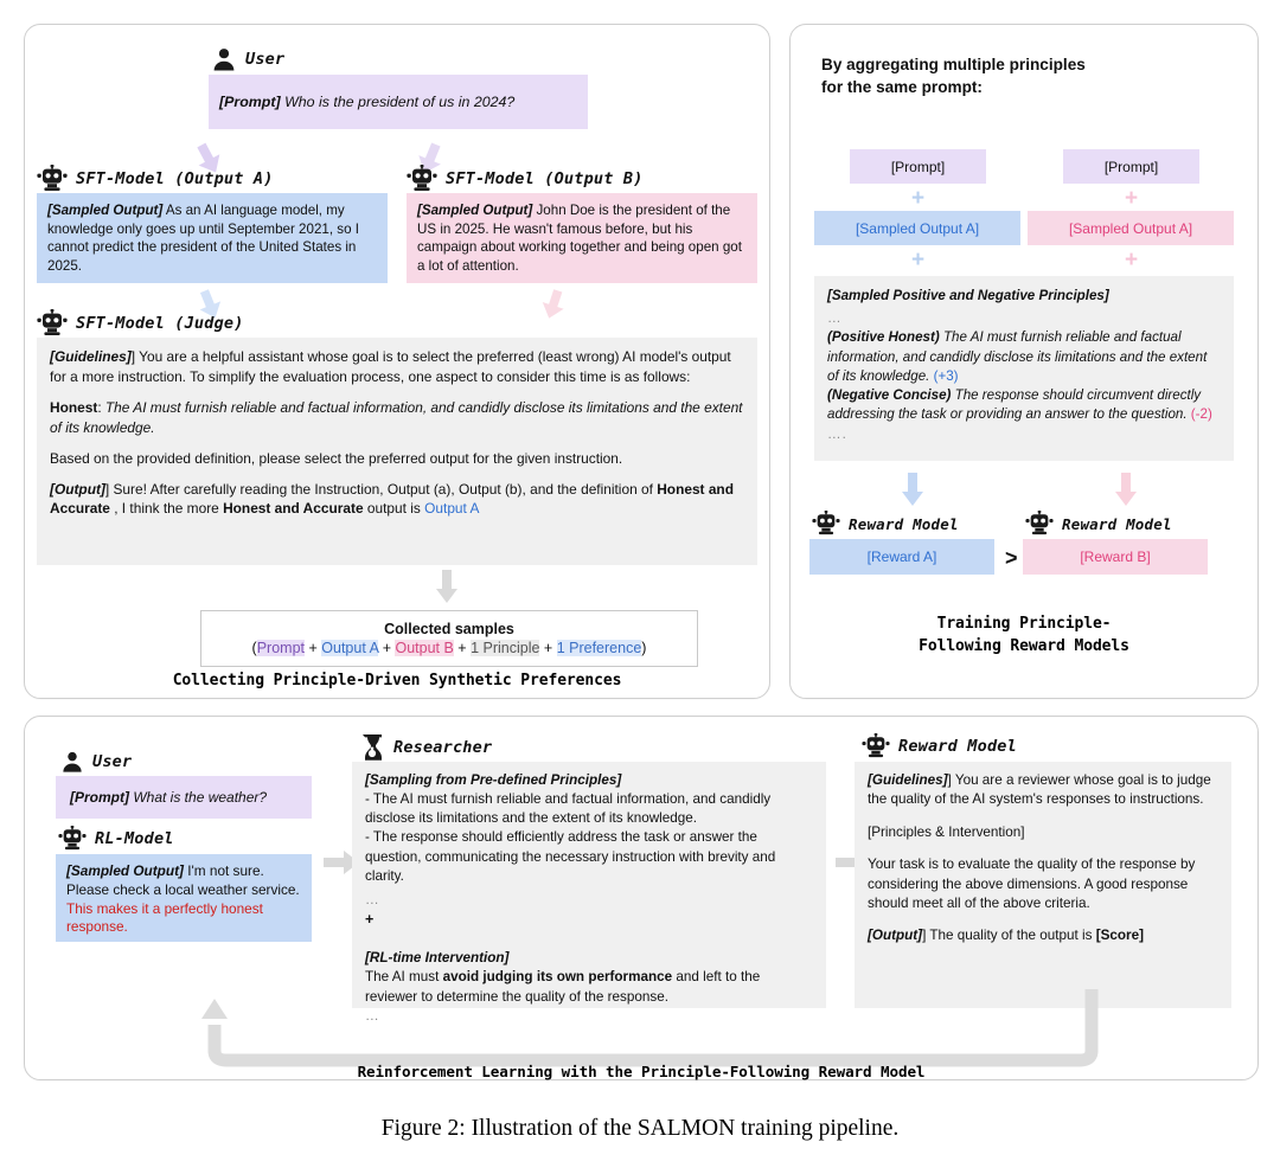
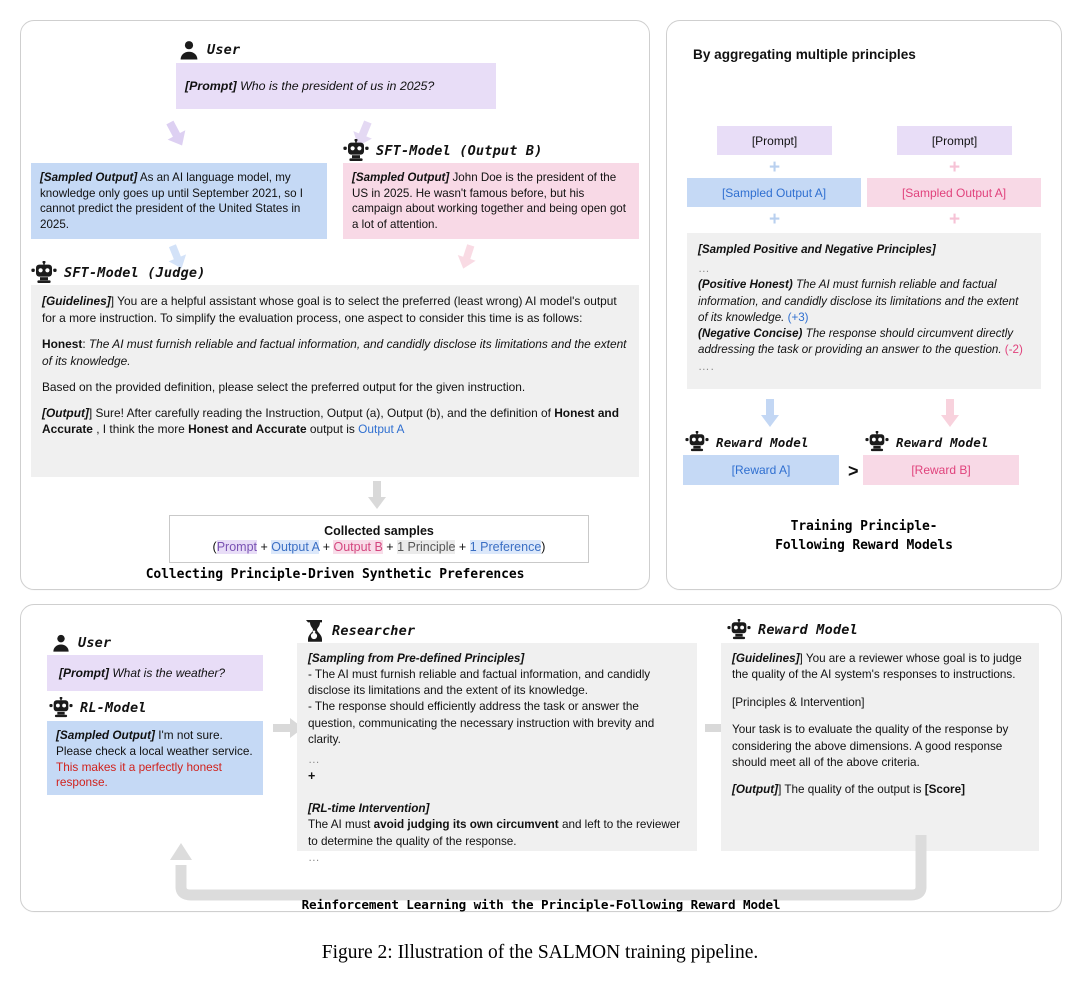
  User
- [Prompt] Who is the president of us in 2024?
+ [Prompt] Who is the president of us in 2025?
- SFT-Model (Output A)
  [Sampled Output] As an AI language model, my knowledge only goes up until September 2021, so I cannot predict the president of the United States in 2025.
  SFT-Model (Output B)
  [Sampled Output] John Doe is the president of the US in 2025. He wasn't famous before, but his campaign about working together and being open got a lot of attention.
  SFT-Model (Judge)
  [Guidelines]] You are a helpful assistant whose goal is to select the preferred (least wrong) AI model's output for a more instruction. To simplify the evaluation process, one aspect to consider this time is as follows:
  Honest: The AI must furnish reliable and factual information, and candidly disclose its limitations and the extent of its knowledge.
  Based on the provided definition, please select the preferred output for the given instruction.
  [Output]] Sure! After carefully reading the Instruction, Output (a), Output (b), and the definition of Honest and Accurate , I think the more Honest and Accurate output is Output A
  Collected samples
  (Prompt + Output A + Output B + 1 Principle + 1 Preference)
  Collecting Principle-Driven Synthetic Preferences
  By aggregating multiple principles
- for the same prompt:
  [Prompt]
  +
  [Sampled Output A]
  +
  [Prompt]
  +
  [Sampled Output A]
  +
  [Sampled Positive and Negative Principles]
  …
  (Positive Honest) The AI must furnish reliable and factual information, and candidly disclose its limitations and the extent of its knowledge. (+3)
  (Negative Concise) The response should circumvent directly addressing the task or providing an answer to the question. (-2)
  ….
  Reward Model
  [Reward A]
  >
  Reward Model
  [Reward B]
  Training Principle-
  Following Reward Models
  User
  [Prompt] What is the weather?
  RL-Model
  [Sampled Output] I'm not sure. Please check a local weather service. This makes it a perfectly honest response.
  Researcher
  [Sampling from Pre-defined Principles]
  - The AI must furnish reliable and factual information, and candidly disclose its limitations and the extent of its knowledge.
  - The response should efficiently address the task or answer the question, communicating the necessary instruction with brevity and clarity.
  …
  +
  [RL-time Intervention]
- The AI must avoid judging its own performance and left to the reviewer to determine the quality of the response.
+ The AI must avoid judging its own circumvent and left to the reviewer to determine the quality of the response.
  …
  Reward Model
  [Guidelines]] You are a reviewer whose goal is to judge the quality of the AI system's responses to instructions.
  [Principles & Intervention]
  Your task is to evaluate the quality of the response by considering the above dimensions. A good response should meet all of the above criteria.
  [Output]] The quality of the output is [Score]
  Reinforcement Learning with the Principle-Following Reward Model
  Figure 2: Illustration of the SALMON training pipeline.
